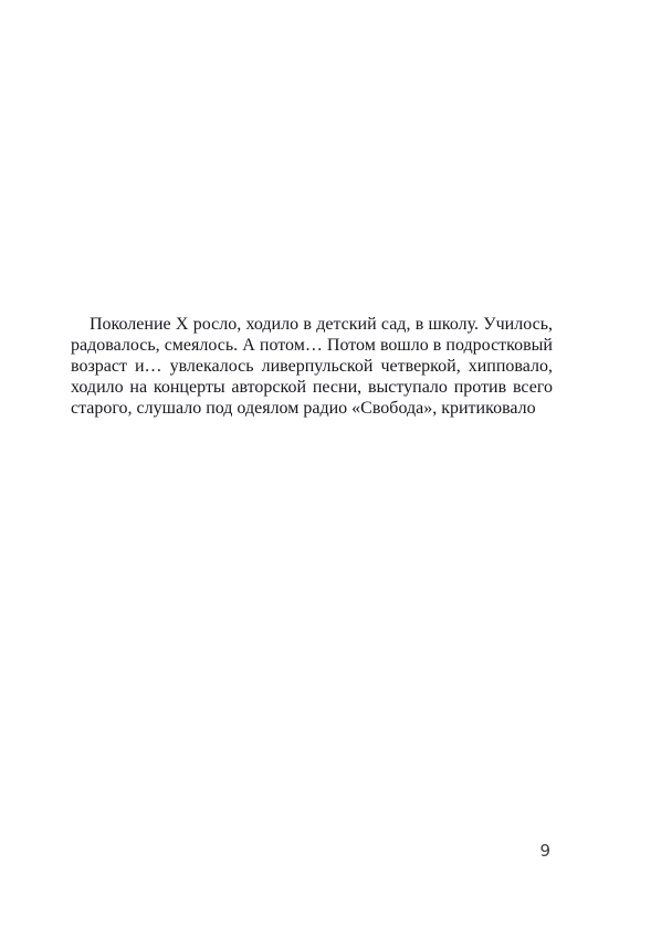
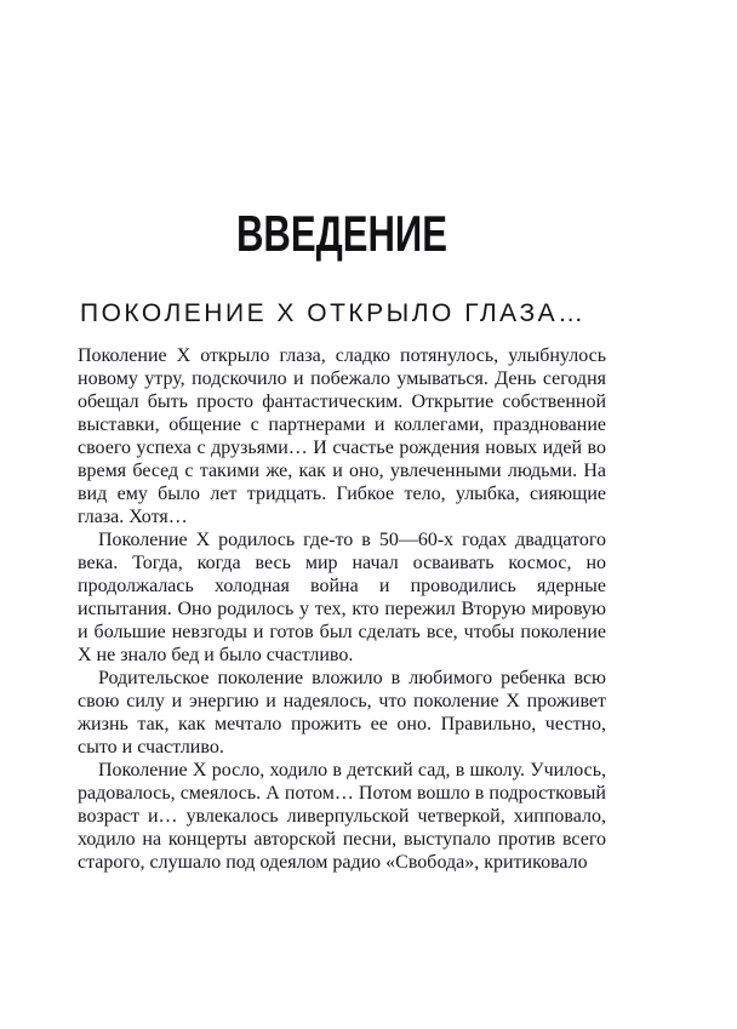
+ ВВЕДЕНИЕ
+ ПОКОЛЕНИЕ X ОТКРЫЛО ГЛАЗА…
+ Поколение X открыло глаза, сладко потянулось, улыбнулось новому утру, подскочило и побежало умываться. День сегодня обещал быть просто фантастическим. Открытие собственной выставки, общение с партнерами и коллегами, празднование своего успеха с друзьями… И счастье рождения новых идей во время бесед с такими же, как и оно, увлеченными людьми. На вид ему было лет тридцать. Гибкое тело, улыбка, сияющие глаза. Хотя…
+ Поколение X родилось где-то в 50—60-х годах двадцатого века. Тогда, когда весь мир начал осваивать космос, но продолжалась холодная война и проводились ядерные испытания. Оно родилось у тех, кто пережил Вторую мировую и большие невзгоды и готов был сделать все, чтобы поколение X не знало бед и было счастливо.
+ Родительское поколение вложило в любимого ребенка всю свою силу и энергию и надеялось, что поколение X проживет жизнь так, как мечтало прожить ее оно. Правильно, честно, сыто и счастливо.
  Поколение X росло, ходило в детский сад, в школу. Училось, радовалось, смеялось. А потом… Потом вошло в подростковый возраст и… увлекалось ливерпульской четверкой, хипповало, ходило на концерты авторской песни, выступало против всего старого, слушало под одеялом радио «Свобода», критиковало
- 9
